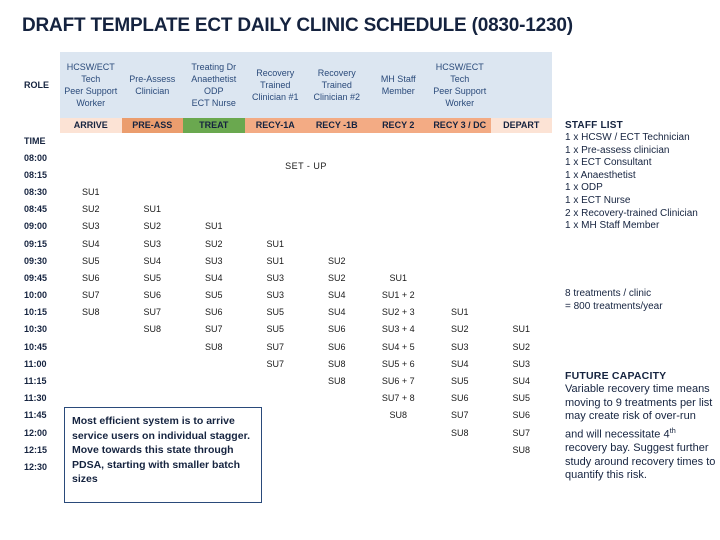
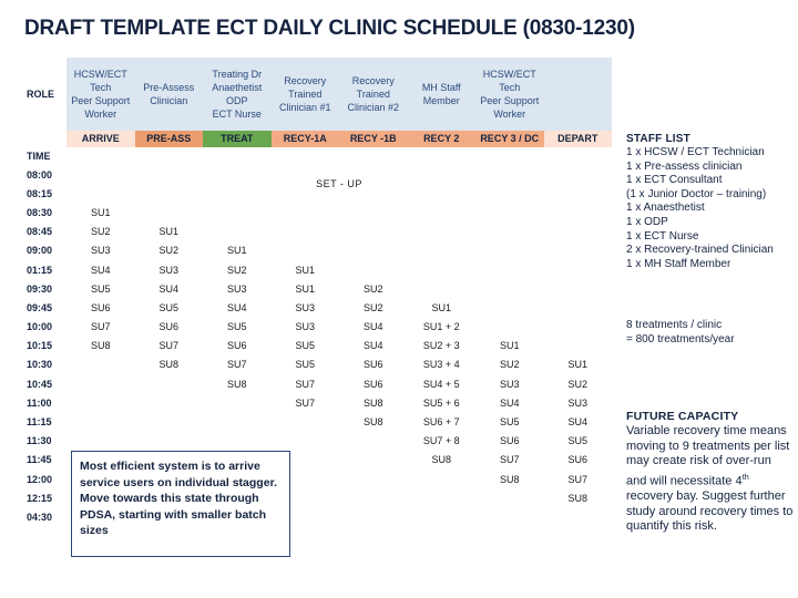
  DRAFT TEMPLATE ECT DAILY CLINIC SCHEDULE (0830-1230)
  ROLE	HCSW/ECTTechPeer SupportWorker	Pre-AssessClinician	Treating DrAnaethetistODPECT Nurse	RecoveryTrainedClinician #1	RecoveryTrainedClinician #2	MH StaffMember	HCSW/ECTTechPeer SupportWorker
  	ARRIVE	PRE-ASS	TREAT	RECY-1A	RECY -1B	RECY 2	RECY 3 / DC	DEPART
  TIME
  08:00	SET - UP
  08:15
  08:30	SU1
  08:45	SU2	SU1
  09:00	SU3	SU2	SU1
- 09:15	SU4	SU3	SU2	SU1
+ 01:15	SU4	SU3	SU2	SU1
  09:30	SU5	SU4	SU3	SU1	SU2
  09:45	SU6	SU5	SU4	SU3	SU2	SU1
  10:00	SU7	SU6	SU5	SU3	SU4	SU1 + 2
  10:15	SU8	SU7	SU6	SU5	SU4	SU2 + 3	SU1
  10:30		SU8	SU7	SU5	SU6	SU3 + 4	SU2	SU1
  10:45			SU8	SU7	SU6	SU4 + 5	SU3	SU2
  11:00				SU7	SU8	SU5 + 6	SU4	SU3
  11:15					SU8	SU6 + 7	SU5	SU4
  11:30						SU7 + 8	SU6	SU5
  11:45						SU8	SU7	SU6
  12:00							SU8	SU7
  12:15								SU8
- 12:30
+ 04:30
  Most efficient system is to arrive service users on individual stagger. Move towards this state through PDSA, starting with smaller batch sizes
  STAFF LIST
  1 x HCSW / ECT Technician
  1 x Pre-assess clinician
  1 x ECT Consultant
+ (1 x Junior Doctor – training)
  1 x Anaesthetist
  1 x ODP
  1 x ECT Nurse
  2 x Recovery-trained Clinician
  1 x MH Staff Member
  8 treatments / clinic
  = 800 treatments/year
  FUTURE CAPACITY
  Variable recovery time means moving to 9 treatments per list may create risk of over-run and will necessitate 4th recovery bay. Suggest further study around recovery times to quantify this risk.
